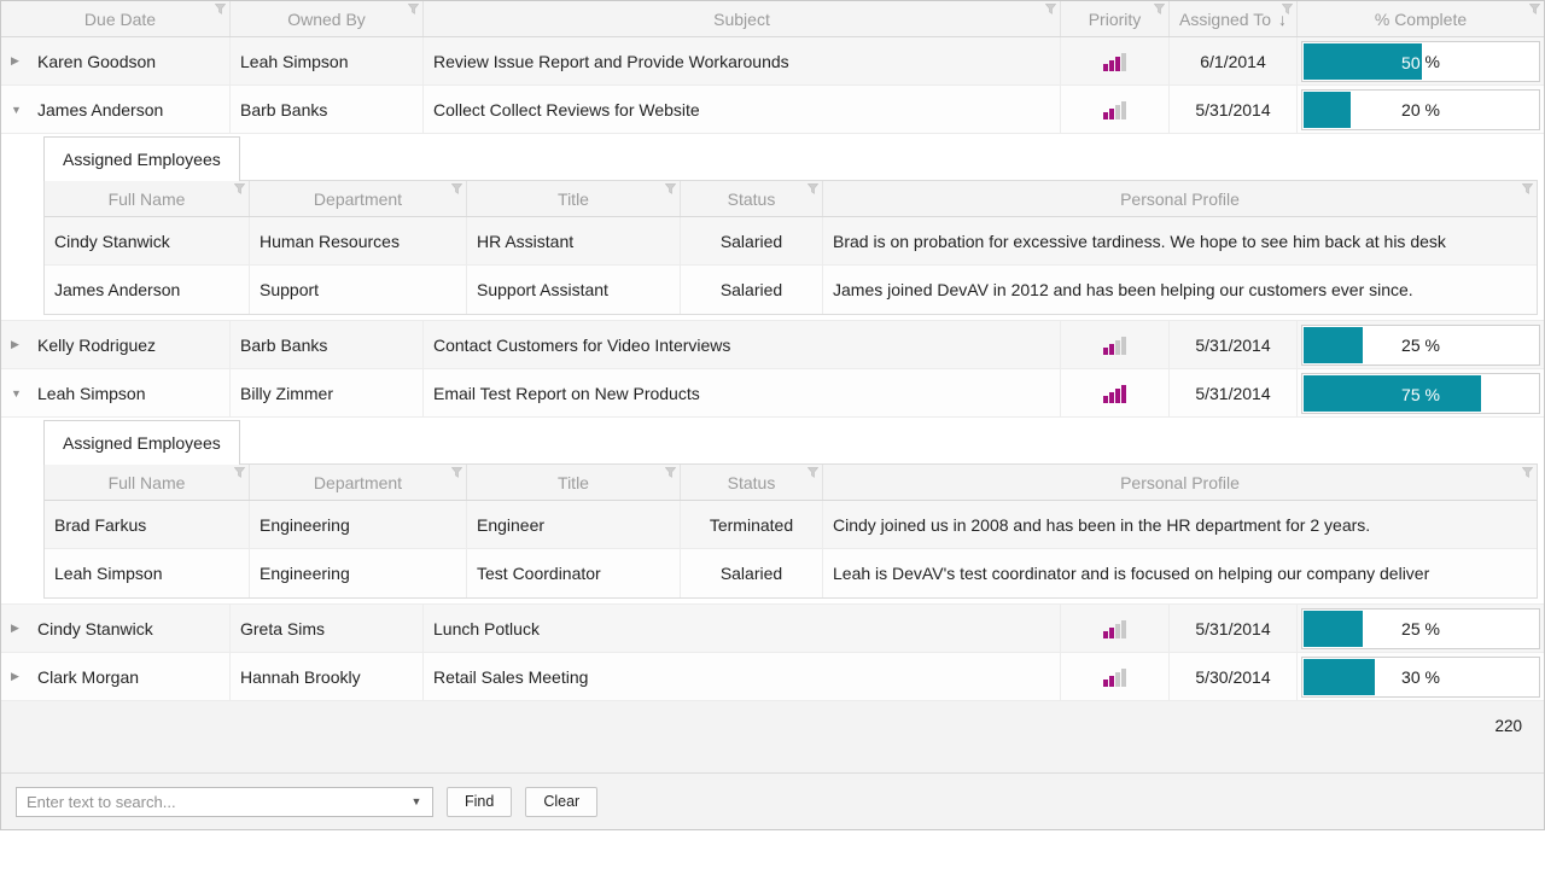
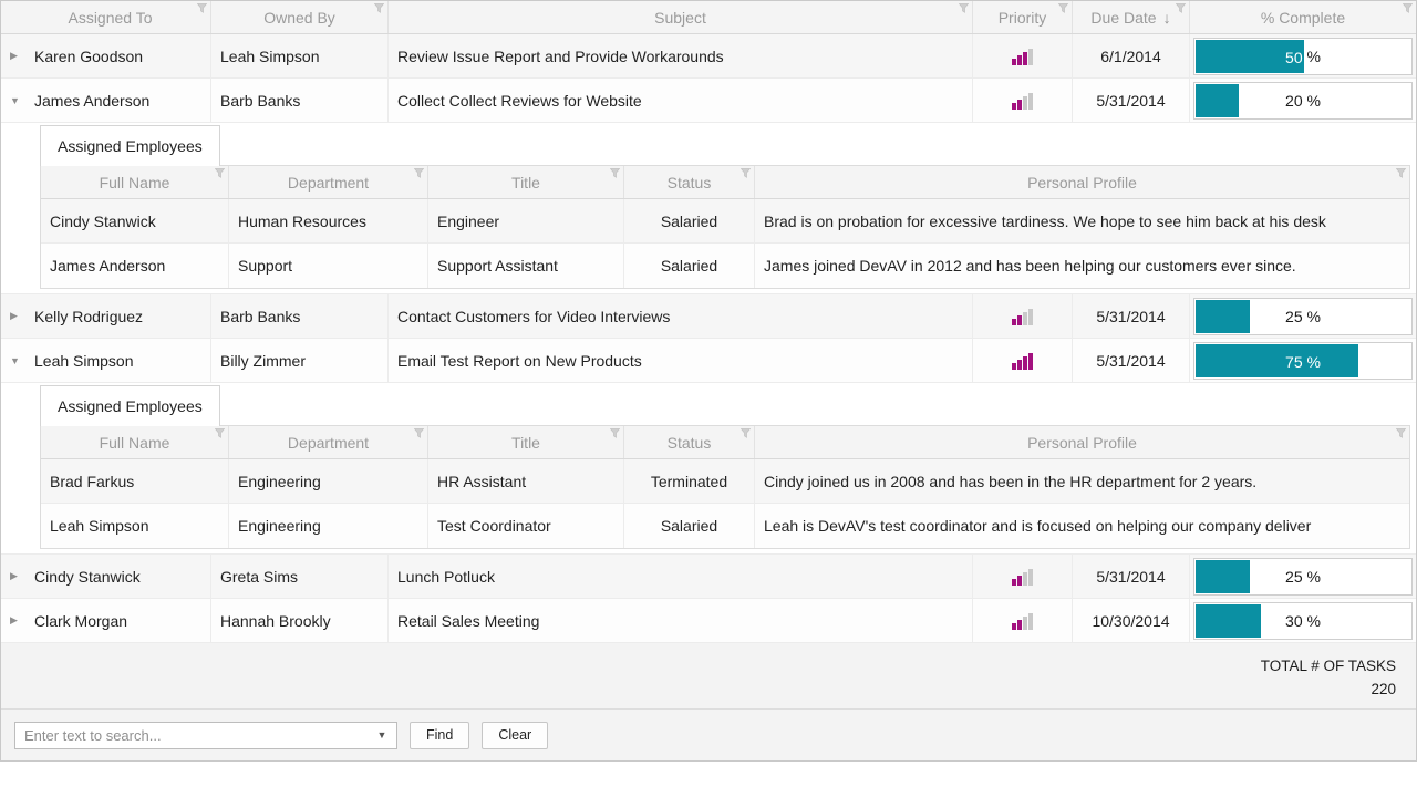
- Due Date
+ Assigned To
  Owned By
  Subject
  Priority
- Assigned To
+ Due Date
  ↓
  % Complete
  ▶
  Karen Goodson
  Leah Simpson
  Review Issue Report and Provide Workarounds
  6/1/2014
  ▼
  James Anderson
  Barb Banks
  Collect Collect Reviews for Website
  5/31/2014
  20 %
  Assigned Employees
  Full Name
  Department
  Title
  Status
  Personal Profile
  Cindy Stanwick
  Human Resources
- HR Assistant
+ Engineer
  Salaried
  Brad is on probation for excessive tardiness. We hope to see him back at his desk
  James Anderson
  Support
  Support Assistant
  Salaried
  James joined DevAV in 2012 and has been helping our customers ever since.
  ▶
  Kelly Rodriguez
  Barb Banks
  Contact Customers for Video Interviews
  5/31/2014
  25 %
  ▼
  Leah Simpson
  Billy Zimmer
  Email Test Report on New Products
  5/31/2014
  75 %
  Assigned Employees
  Full Name
  Department
  Title
  Status
  Personal Profile
  Brad Farkus
  Engineering
- Engineer
+ HR Assistant
  Terminated
  Cindy joined us in 2008 and has been in the HR department for 2 years.
  Leah Simpson
  Engineering
  Test Coordinator
  Salaried
  Leah is DevAV's test coordinator and is focused on helping our company deliver
  ▶
  Cindy Stanwick
  Greta Sims
  Lunch Potluck
  5/31/2014
  25 %
  ▶
  Clark Morgan
  Hannah Brookly
  Retail Sales Meeting
- 5/30/2014
+ 10/30/2014
  30 %
+ TOTAL # OF TASKS
  220
  Enter text to search...
  ▼
  Find
  Clear
